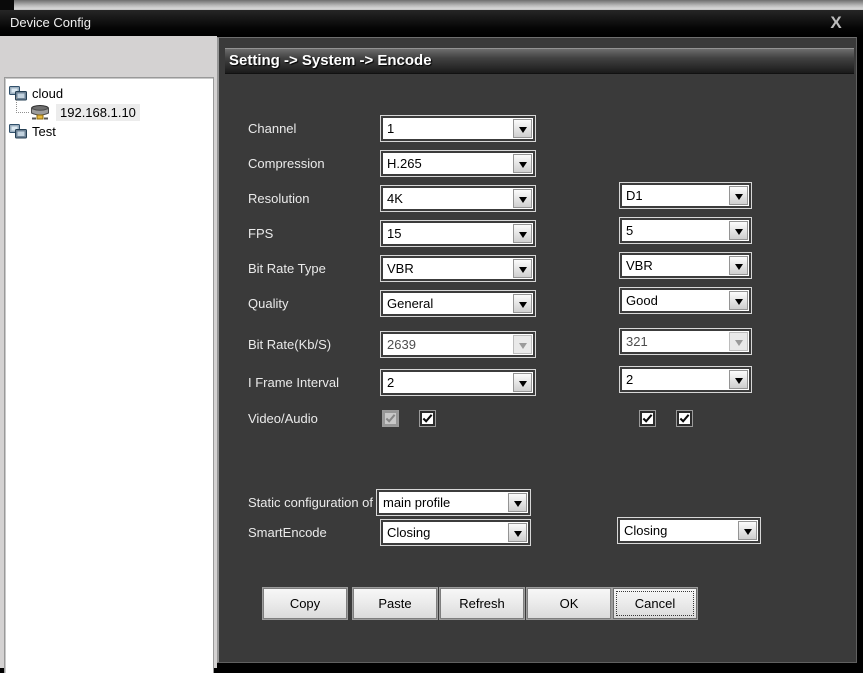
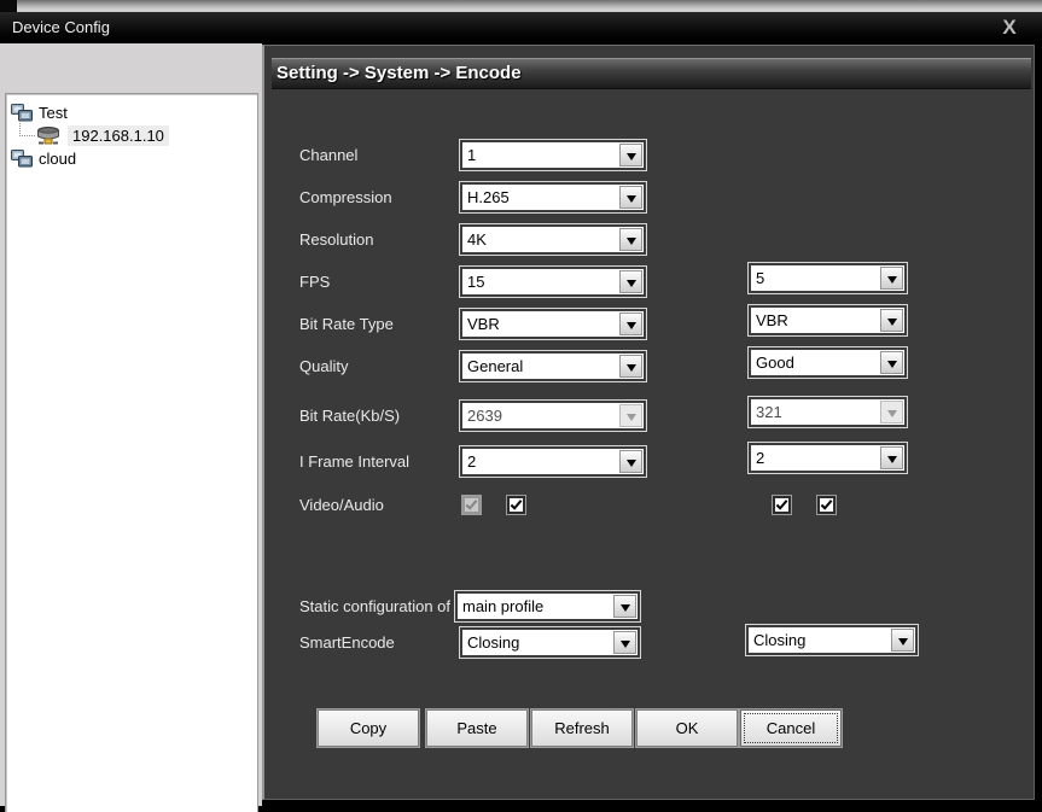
  Device Config
  X
- cloud
+ Test
  192.168.1.10
- Test
+ cloud
  Setting -> System -> Encode
  Channel
  1
  Compression
  H.265
  Resolution
  4K
- D1
  FPS
  15
  5
  Bit Rate Type
  VBR
  VBR
  Quality
  General
  Good
  Bit Rate(Kb/S)
  2639
  321
  I Frame Interval
  2
  2
  Video/Audio
  Static configuration of
  main profile
  SmartEncode
  Closing
  Closing
  Copy
  Paste
  Refresh
  OK
  Cancel
